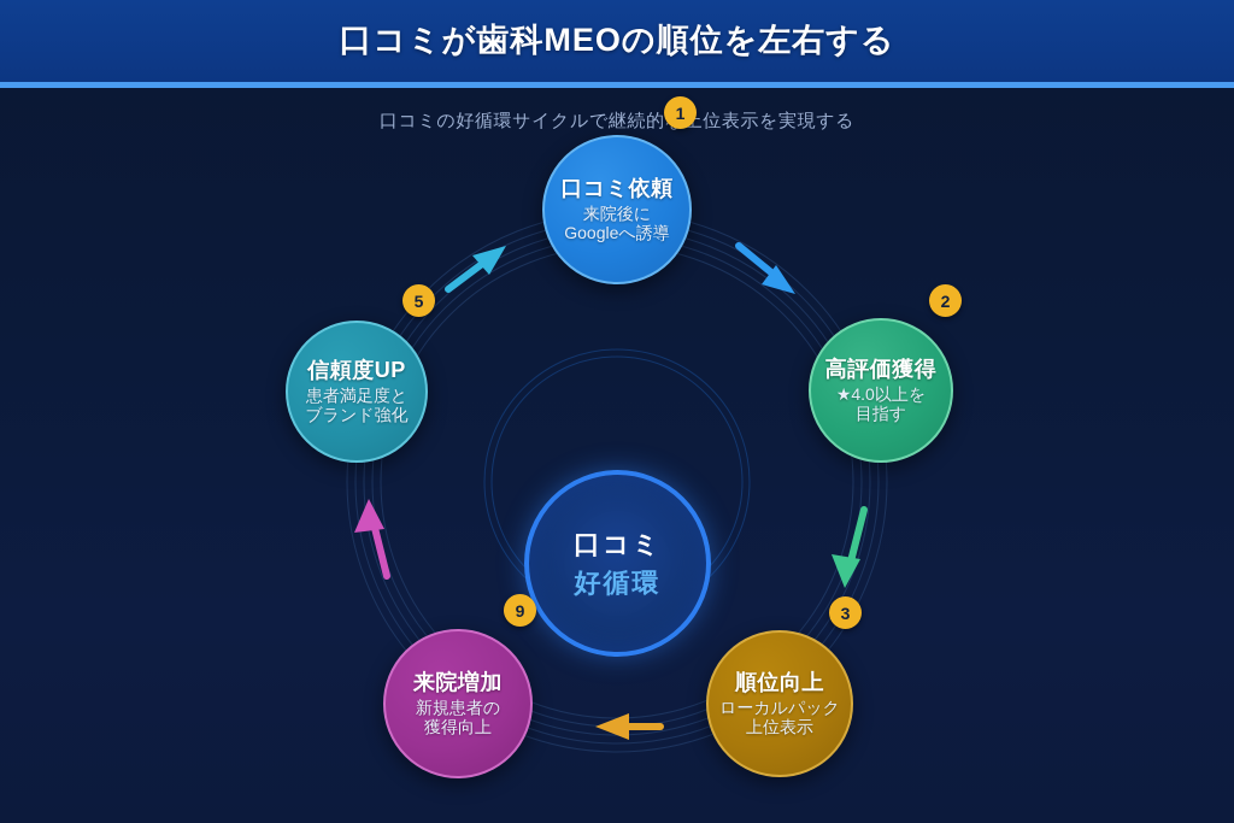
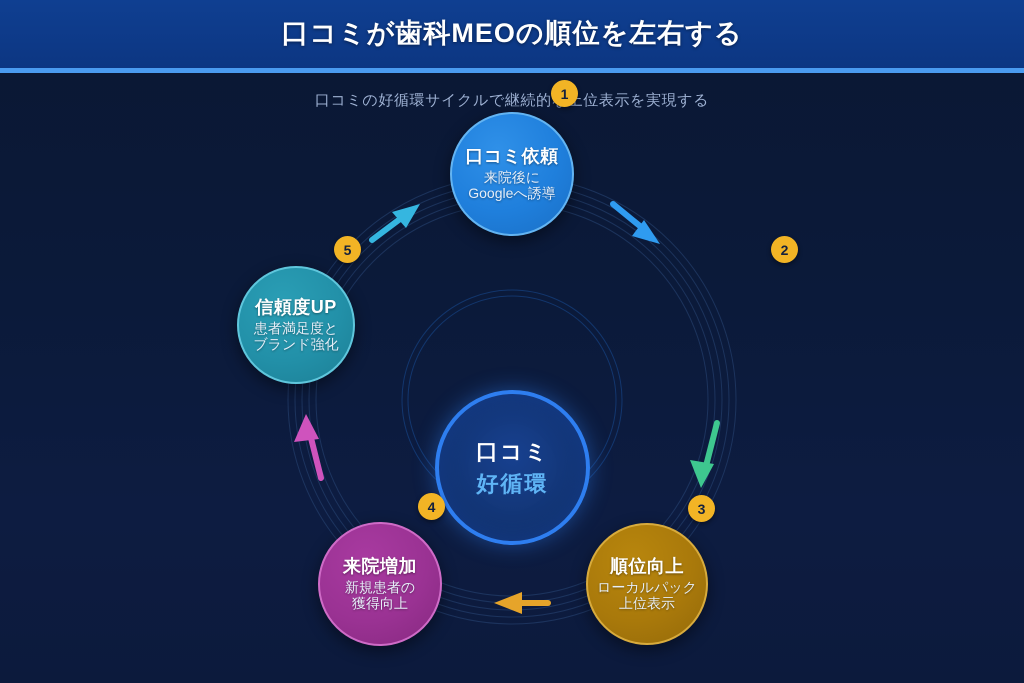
  口コミが歯科MEOの順位を左右する
  口コミの好循環サイクルで継続的位表示を実現する
  口コミ
  好循環
  口コミ依頼
  来院後に
  Googleへ誘導
  1
- 高評価獲得
- ★4.0以上を
- 目指す
  2
  順位向上
  ローカルパック
  上位表示
  3
  来院増加
  新規患者の
  獲得向上
- 9
+ 4
  信頼度UP
  患者満足度と
  ブランド強化
  5
